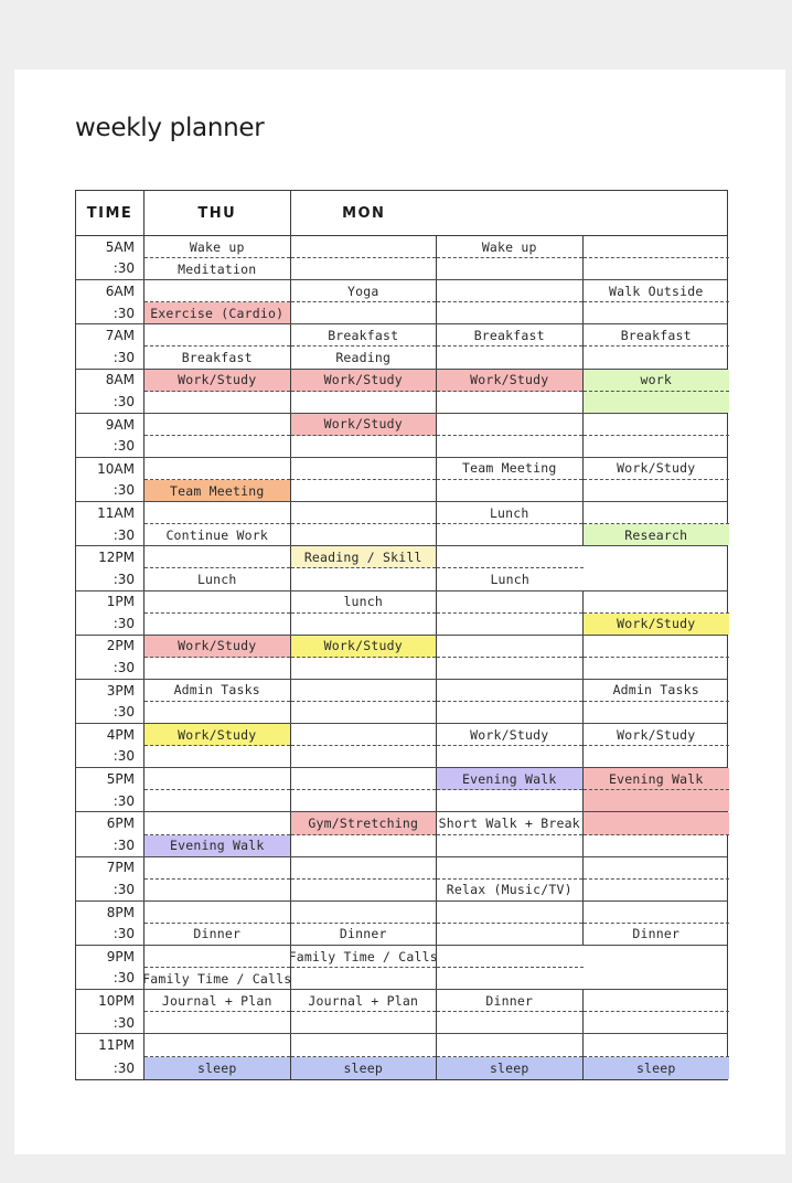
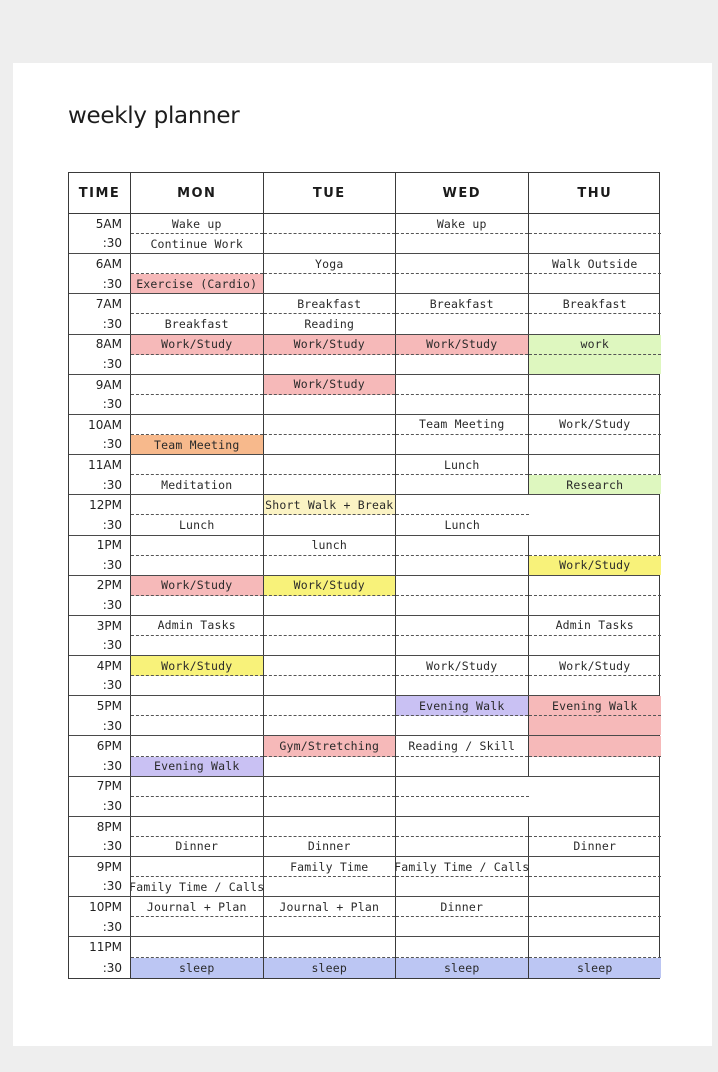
  weekly planner
  TIME
- THU
+ MON
+ TUE
+ WED
- MON
+ THU
  5AM
  :30
  Wake up
- Meditation
+ Continue Work
  Wake up
  6AM
  :30
  Exercise (Cardio)
  Yoga
  Walk Outside
  7AM
  :30
  Breakfast
  Breakfast
  Reading
  Breakfast
  Breakfast
  8AM
  :30
  Work/Study
  Work/Study
  Work/Study
  work
  9AM
  :30
  Work/Study
  10AM
  :30
  Team Meeting
  Team Meeting
  Work/Study
  11AM
  :30
- Continue Work
+ Meditation
  Lunch
  Research
  12PM
  :30
  Lunch
- Reading / Skill
+ Short Walk + Break
  Lunch
  1PM
  :30
  lunch
  Work/Study
  2PM
  :30
  Work/Study
  Work/Study
  3PM
  :30
  Admin Tasks
  Admin Tasks
  4PM
  :30
  Work/Study
  Work/Study
  Work/Study
  5PM
  :30
  Evening Walk
  Evening Walk
  6PM
  :30
  Evening Walk
  Gym/Stretching
- Short Walk + Break
+ Reading / Skill
  7PM
  :30
- Relax (Music/TV)
  8PM
  :30
  Dinner
  Dinner
  Dinner
  9PM
  :30
  Family Time / Calls
+ Family Time
  Family Time / Calls
  10PM
  :30
  Journal + Plan
  Journal + Plan
  Dinner
  11PM
  :30
  sleep
  sleep
  sleep
  sleep
